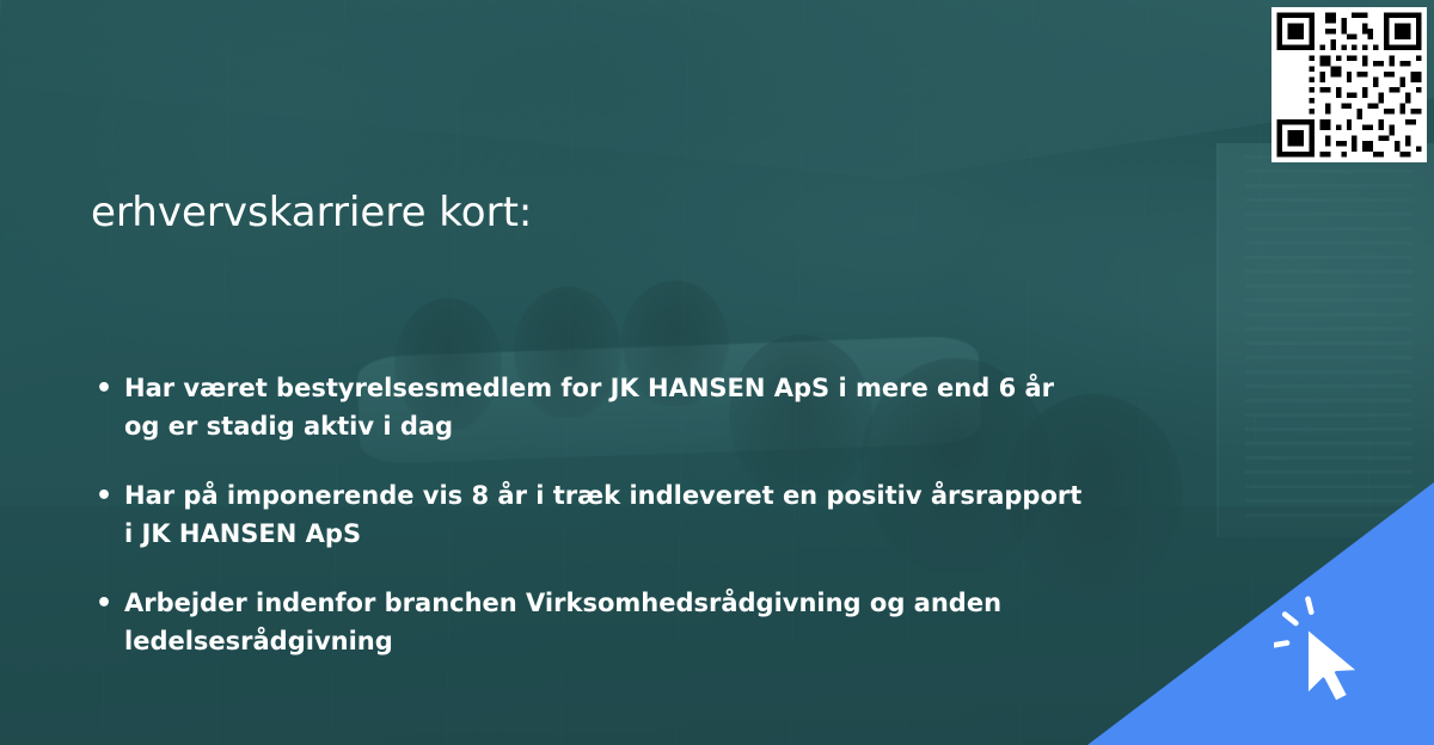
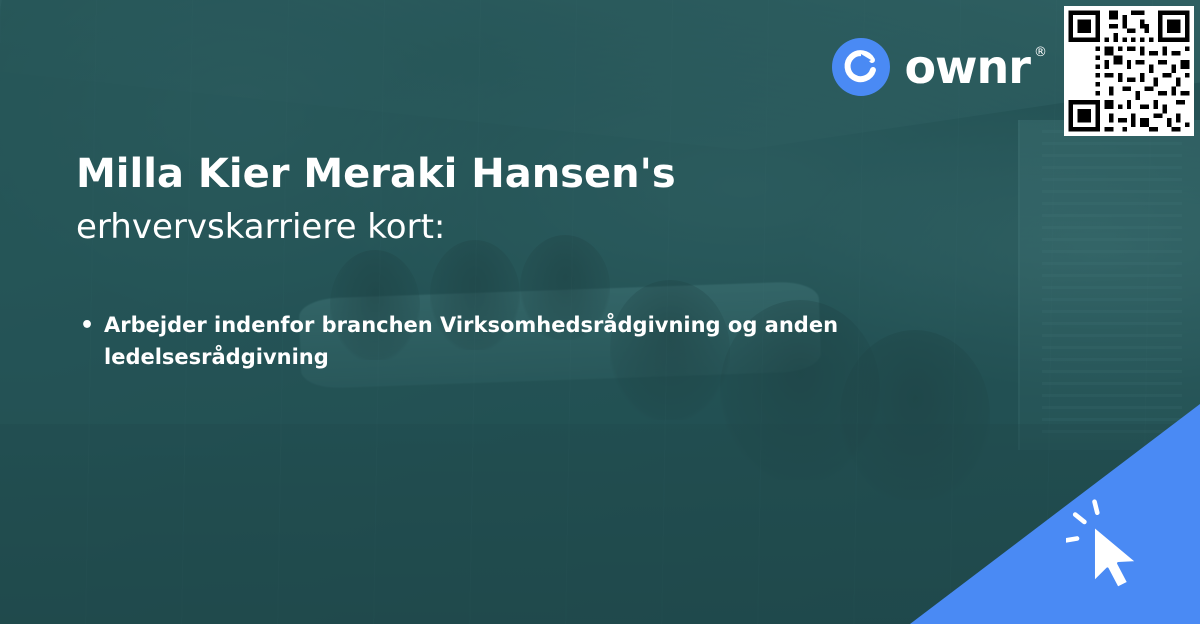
+ ownr
+ ®
+ Milla Kier Meraki Hansen's
  erhvervskarriere kort:
- Har været bestyrelsesmedlem for JK HANSEN ApS i mere end 6 år og er stadig aktiv i dag
- Har på imponerende vis 8 år i træk indleveret en positiv årsrapport i JK HANSEN ApS
  Arbejder indenfor branchen Virksomhedsrådgivning og anden ledelsesrådgivning
